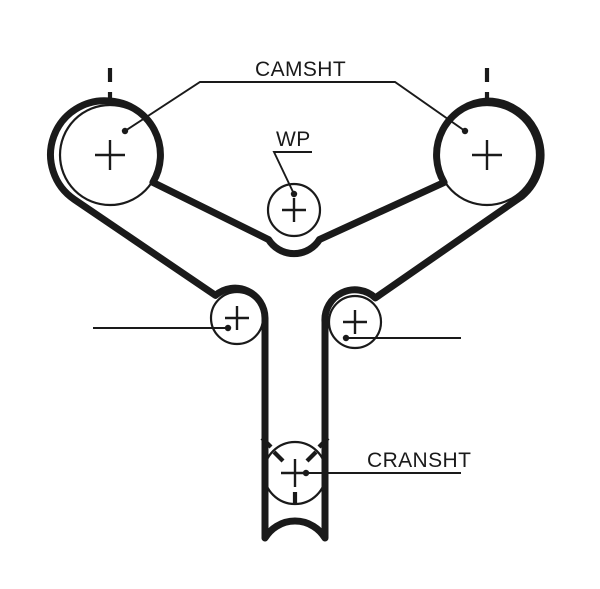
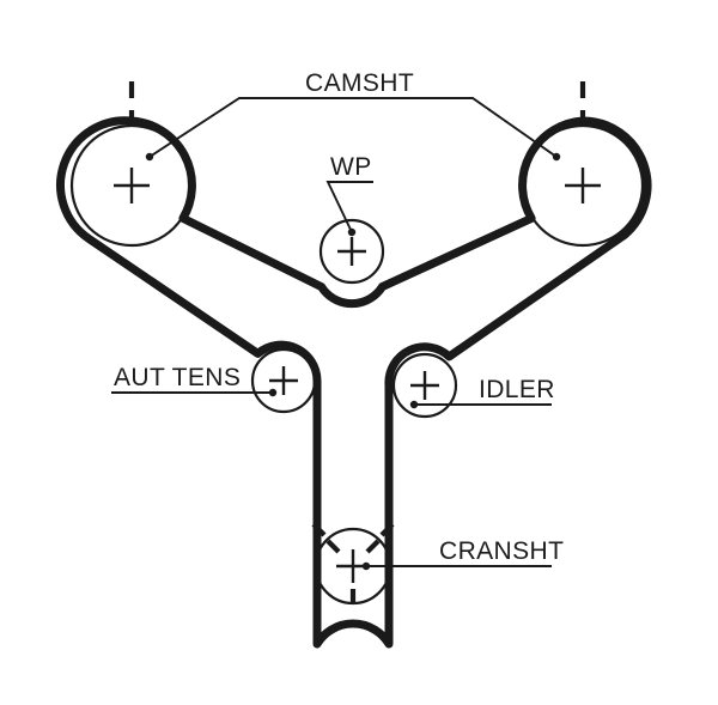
  CAMSHT
  WP
+ AUT TENS
+ IDLER
  CRANSHT
